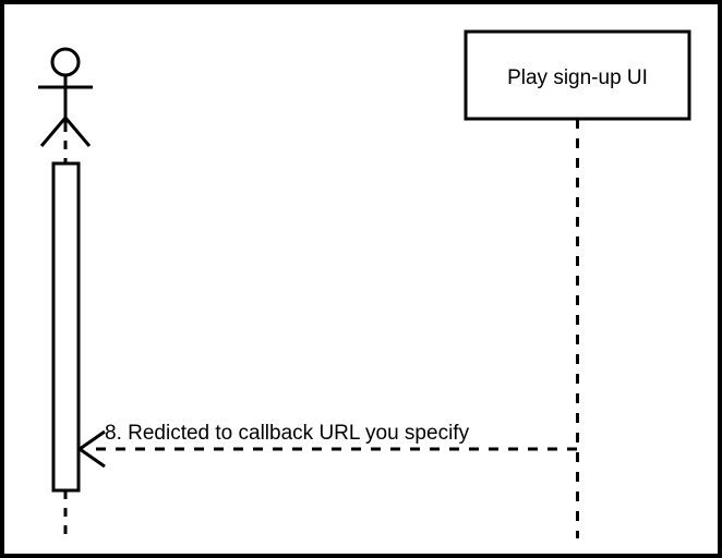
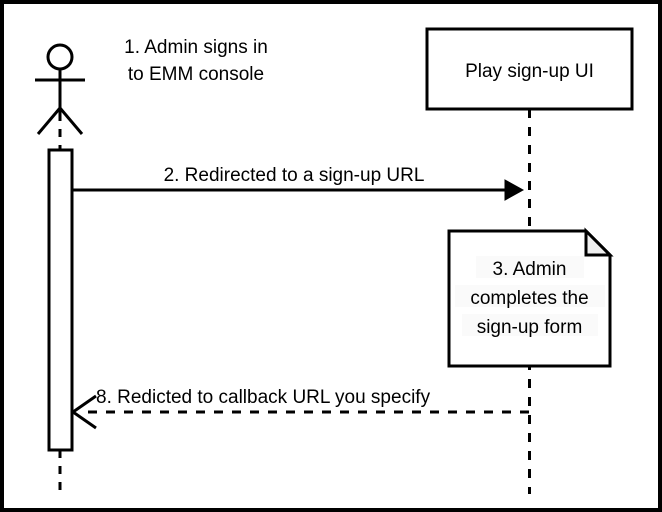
  Play sign-up UI
+ 1. Admin signs in
+ to EMM console
+ 2. Redirected to a sign-up URL
+ 3. Admin
+ completes the
+ sign-up form
  8. Redicted to callback URL you specify
